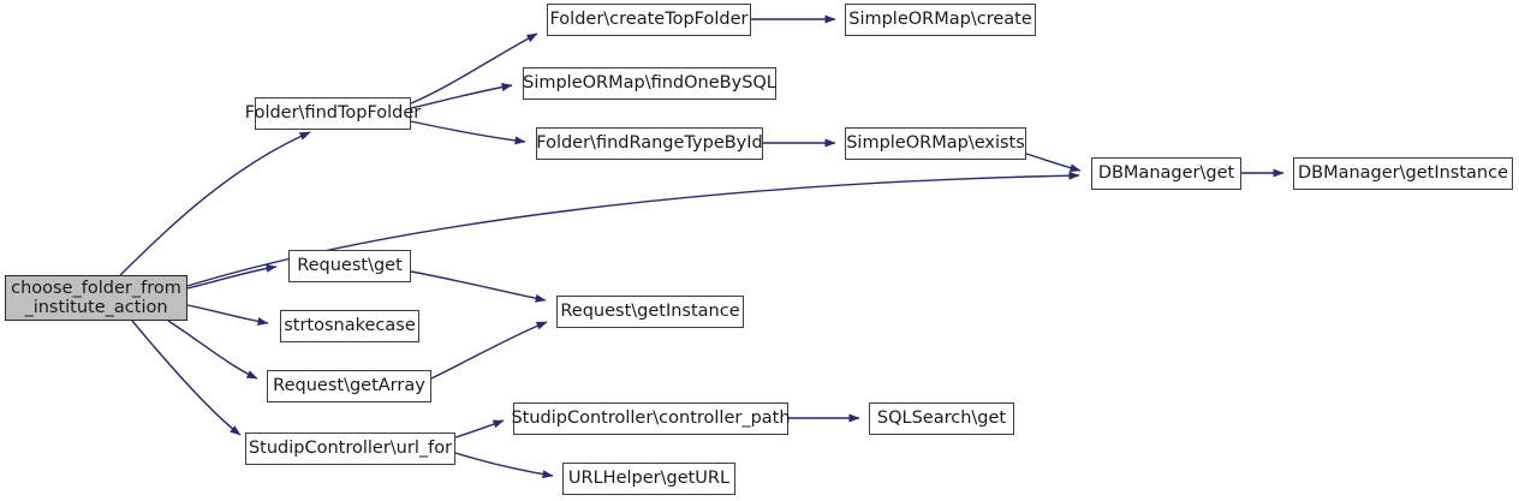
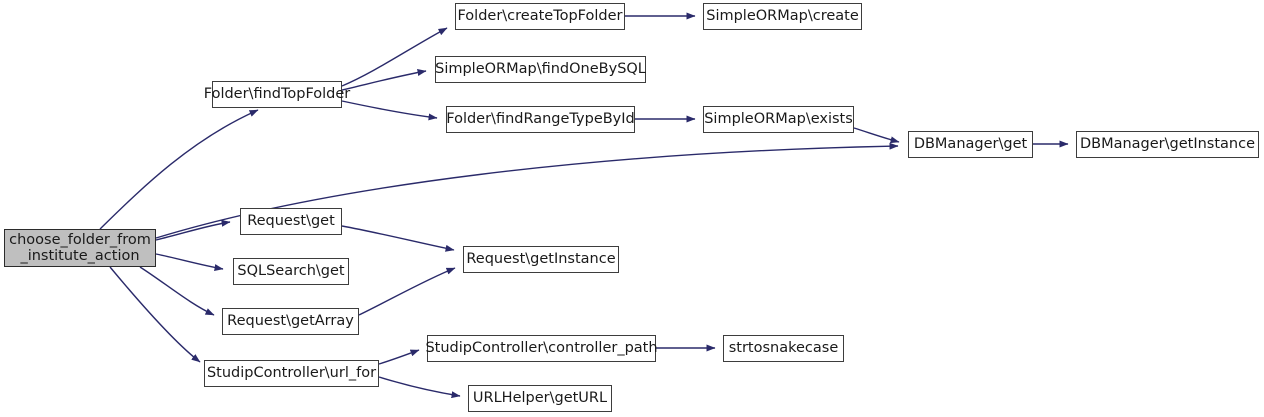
  choose_folder_from
  _institute_action
  Folder\findTopFolder
  Folder\createTopFolder
  SimpleORMap\create
  SimpleORMap\findOneBySQL
  Folder\findRangeTypeById
  SimpleORMap\exists
  DBManager\get
  DBManager\getInstance
  Request\get
- strtosnakecase
+ SQLSearch\get
  Request\getArray
  Request\getInstance
  StudipController\url_for
  StudipController\controller_path
- SQLSearch\get
+ strtosnakecase
  URLHelper\getURL
